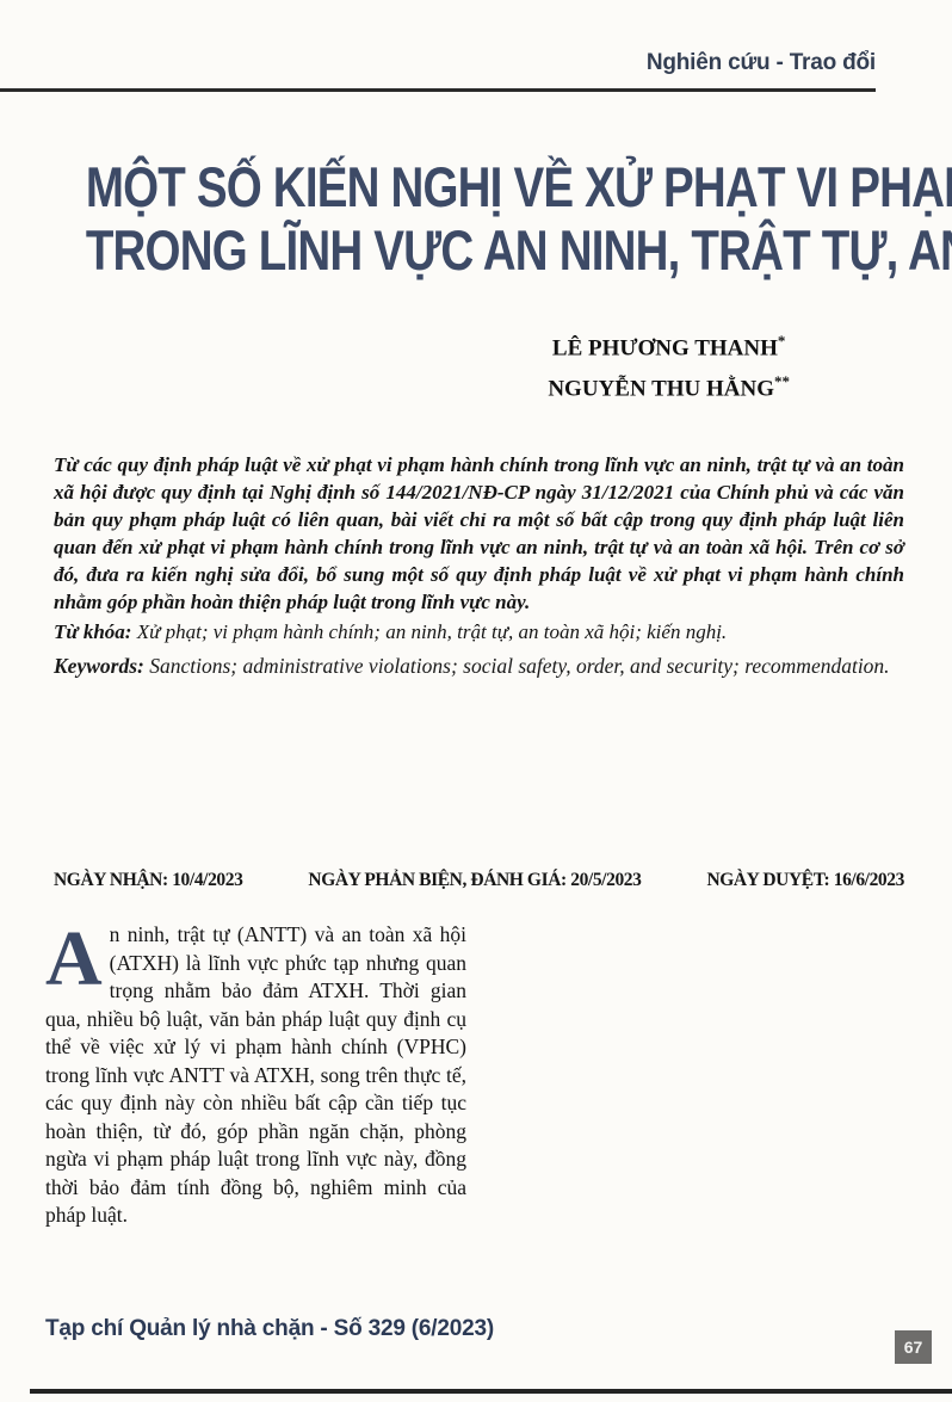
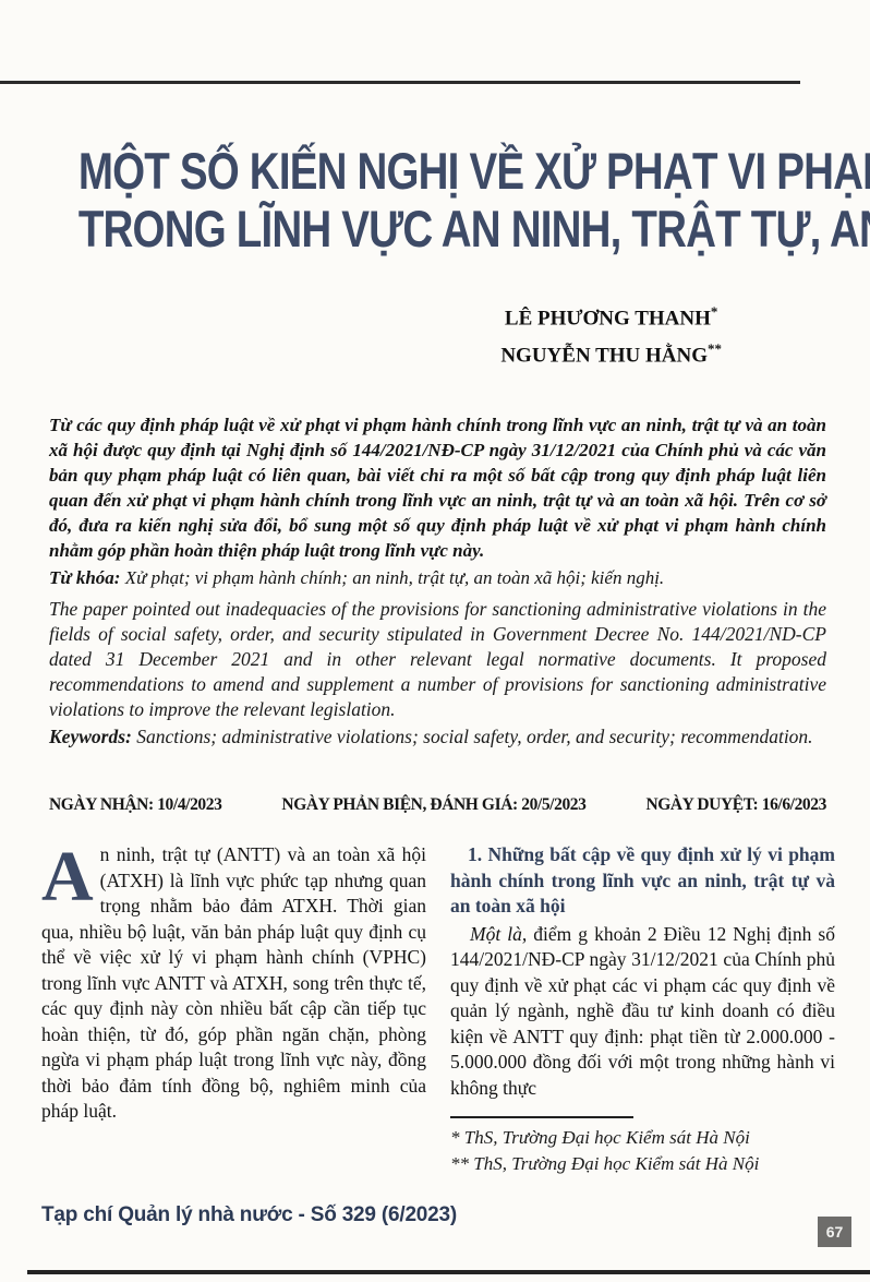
- Nghiên cứu - Trao đổi
  MỘT SỐ KIẾN NGHỊ VỀ XỬ PHẠT VI PHẠ
  TRONG LĨNH VỰC AN NINH, TRẬT TỰ, A
  LÊ PHƯƠNG THANH*
  NGUYỄN THU HẰNG**
  Từ các quy định pháp luật về xử phạt vi phạm hành chính trong lĩnh vực an ninh, trật tự và an toàn xã hội được quy định tại Nghị định số 144/2021/NĐ-CP ngày 31/12/2021 của Chính phủ và các văn bản quy phạm pháp luật có liên quan, bài viết chỉ ra một số bất cập trong quy định pháp luật liên quan đến xử phạt vi phạm hành chính trong lĩnh vực an ninh, trật tự và an toàn xã hội. Trên cơ sở đó, đưa ra kiến nghị sửa đổi, bổ sung một số quy định pháp luật về xử phạt vi phạm hành chính nhằm góp phần hoàn thiện pháp luật trong lĩnh vực này.
  Từ khóa: Xử phạt; vi phạm hành chính; an ninh, trật tự, an toàn xã hội; kiến nghị.
+ The paper pointed out inadequacies of the provisions for sanctioning administrative violations in the fields of social safety, order, and security stipulated in Government Decree No. 144/2021/ND-CP dated 31 December 2021 and in other relevant legal normative documents. It proposed recommendations to amend and supplement a number of provisions for sanctioning administrative violations to improve the relevant legislation.
  Keywords: Sanctions; administrative violations; social safety, order, and security; recommendation.
  NGÀY NHẬN: 10/4/2023
  NGÀY PHẢN BIỆN, ĐÁNH GIÁ: 20/5/2023
  NGÀY DUYỆT: 16/6/2023
  A
  n ninh, trật tự (ANTT) và an toàn xã hội (ATXH) là lĩnh vực phức tạp nhưng quan trọng nhằm bảo đảm ATXH. Thời gian qua, nhiều bộ luật, văn bản pháp luật quy định cụ thể về việc xử lý vi phạm hành chính (VPHC) trong lĩnh vực ANTT và ATXH, song trên thực tế, các quy định này còn nhiều bất cập cần tiếp tục hoàn thiện, từ đó, góp phần ngăn chặn, phòng ngừa vi phạm pháp luật trong lĩnh vực này, đồng thời bảo đảm tính đồng bộ, nghiêm minh của pháp luật.
+ 1. Những bất cập về quy định xử lý vi phạm hành chính trong lĩnh vực an ninh, trật tự và an toàn xã hội
+ Một là, điểm g khoản 2 Điều 12 Nghị định số 144/2021/NĐ-CP ngày 31/12/2021 của Chính phủ quy định về xử phạt các vi phạm các quy định về quản lý ngành, nghề đầu tư kinh doanh có điều kiện về ANTT quy định: phạt tiền từ 2.000.000 - 5.000.000 đồng đối với một trong những hành vi không thực
+ * ThS, Trường Đại học Kiểm sát Hà Nội
+ ** ThS, Trường Đại học Kiểm sát Hà Nội
- Tạp chí Quản lý nhà chặn - Số 329 (6/2023)
+ Tạp chí Quản lý nhà nước - Số 329 (6/2023)
  67
